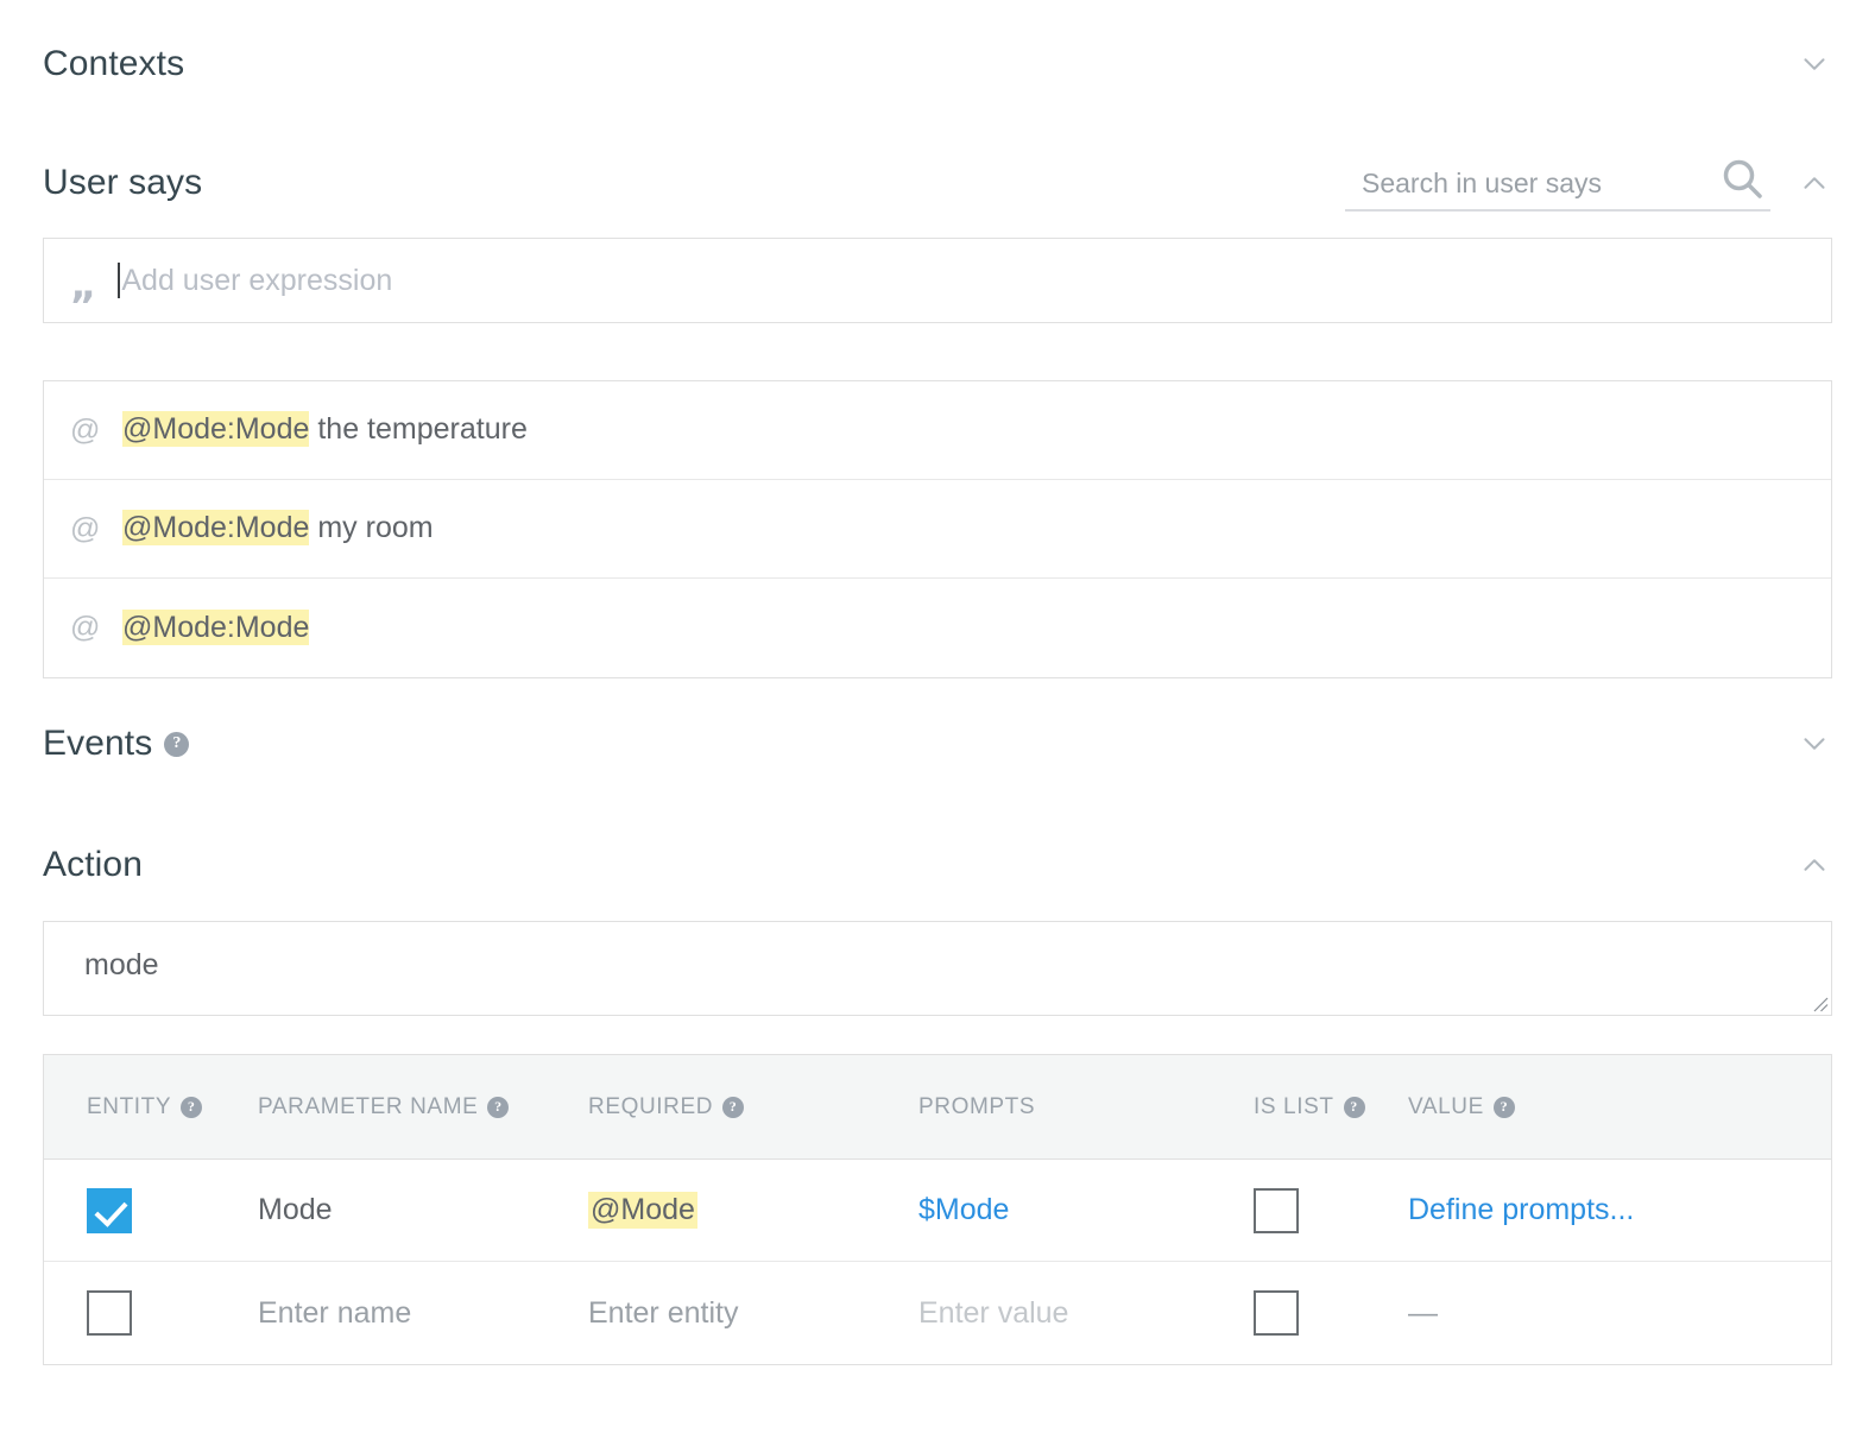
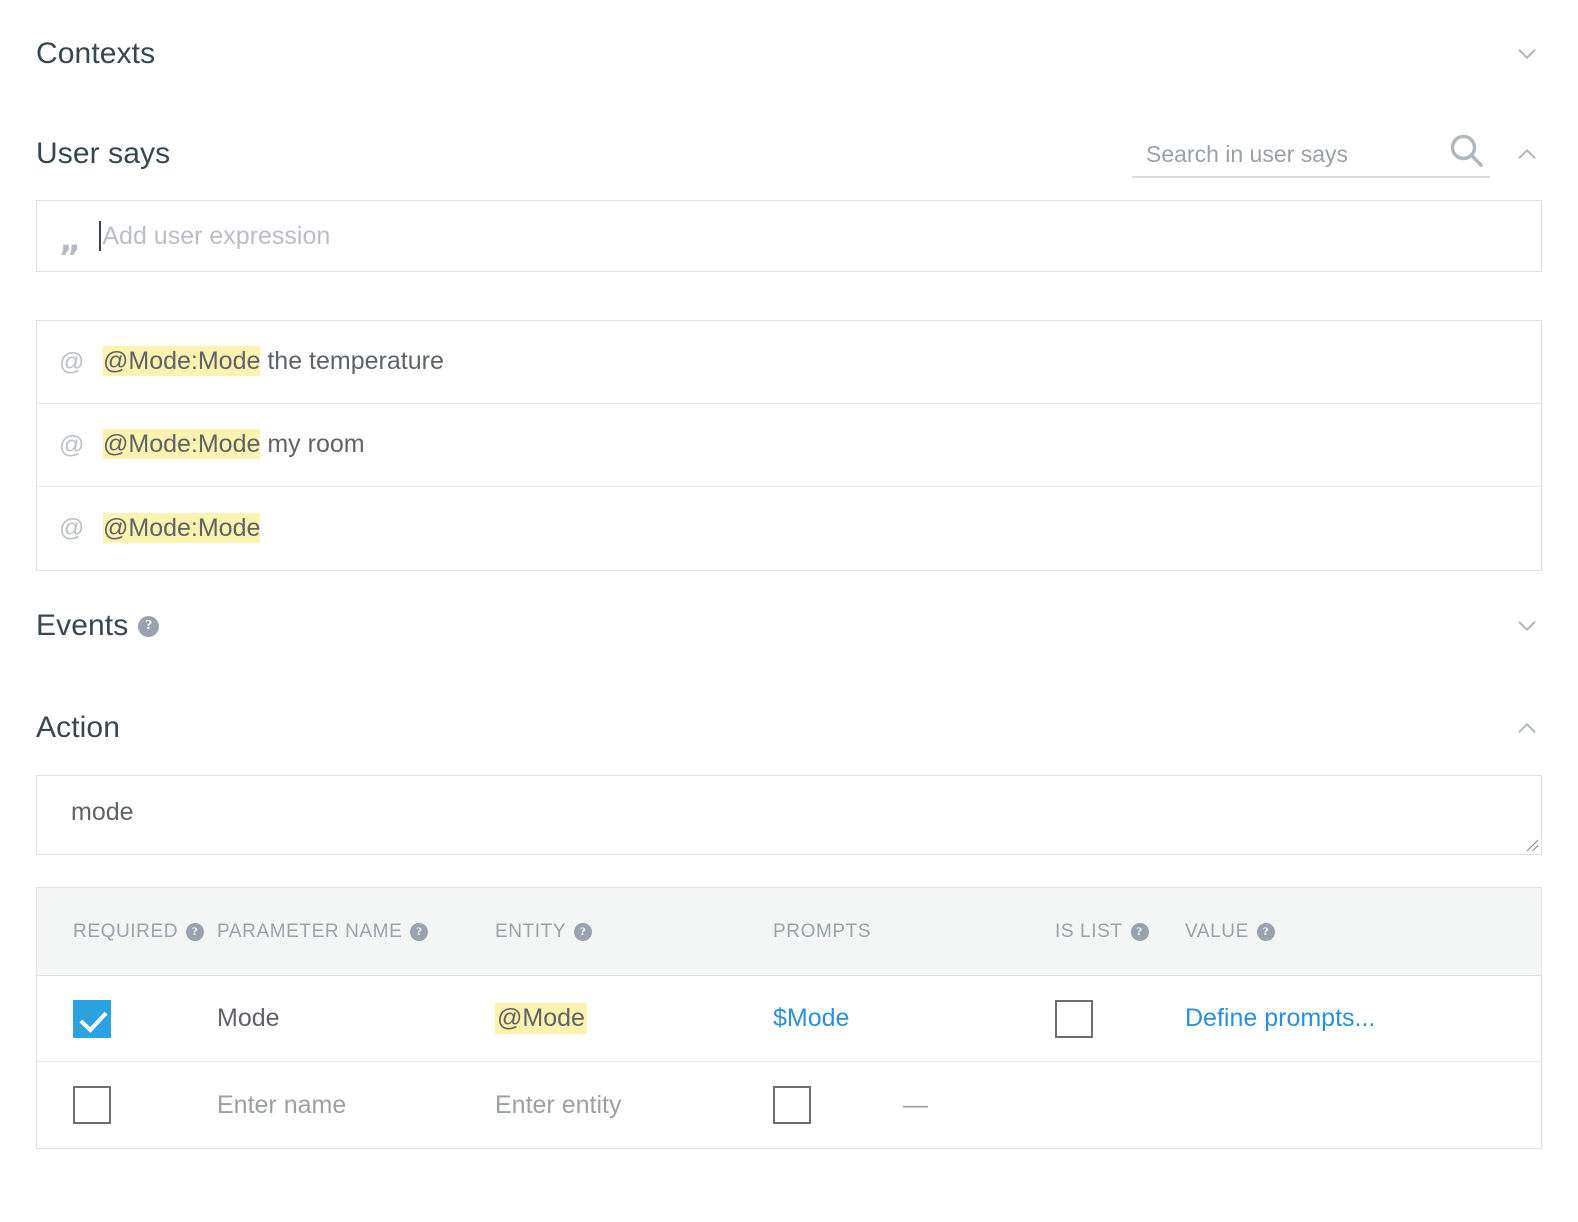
  Contexts
  User says
  Search in user says
  „
  Add user expression
  @
  @Mode:Mode the temperature
  @
  @Mode:Mode my room
  @
  @Mode:Mode
  Events
  ?
  Action
  mode
- ENTITY
+ REQUIRED
  ?
  PARAMETER NAME
  ?
- REQUIRED
+ ENTITY
  ?
  PROMPTS
  IS LIST
  ?
  VALUE
  ?
  Mode
  @Mode
  $Mode
  Define prompts...
  Enter name
  Enter entity
- Enter value
  —
